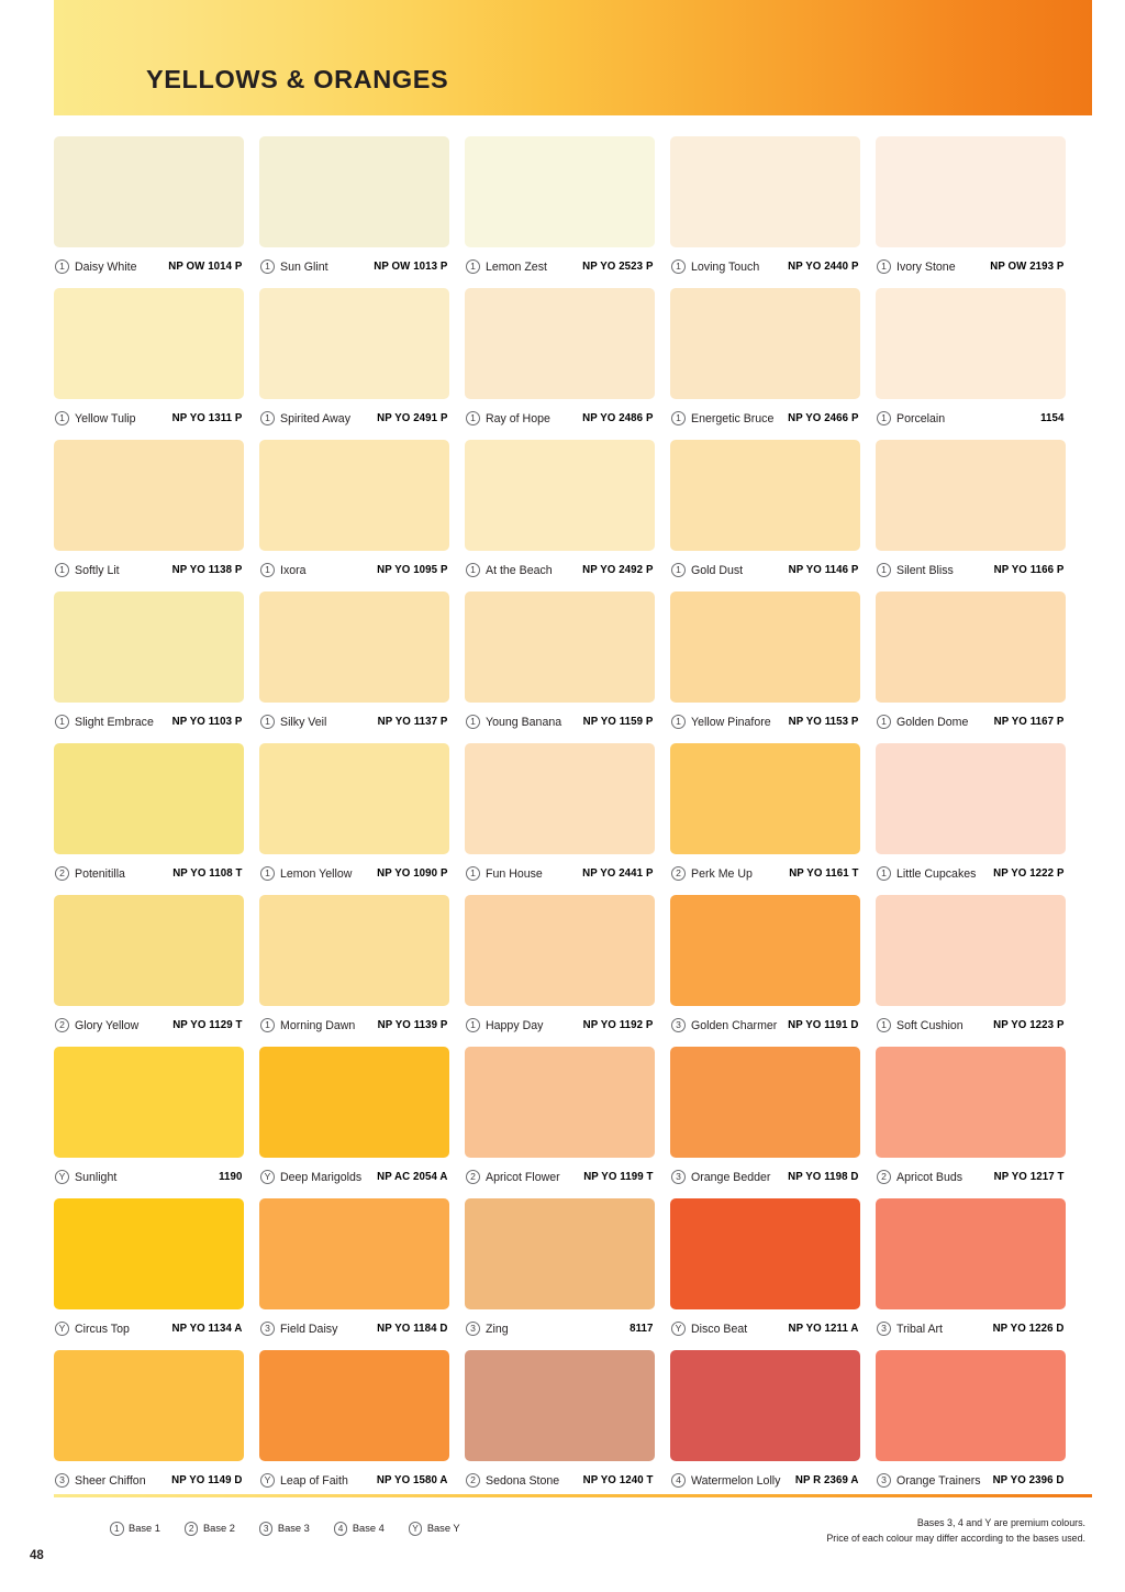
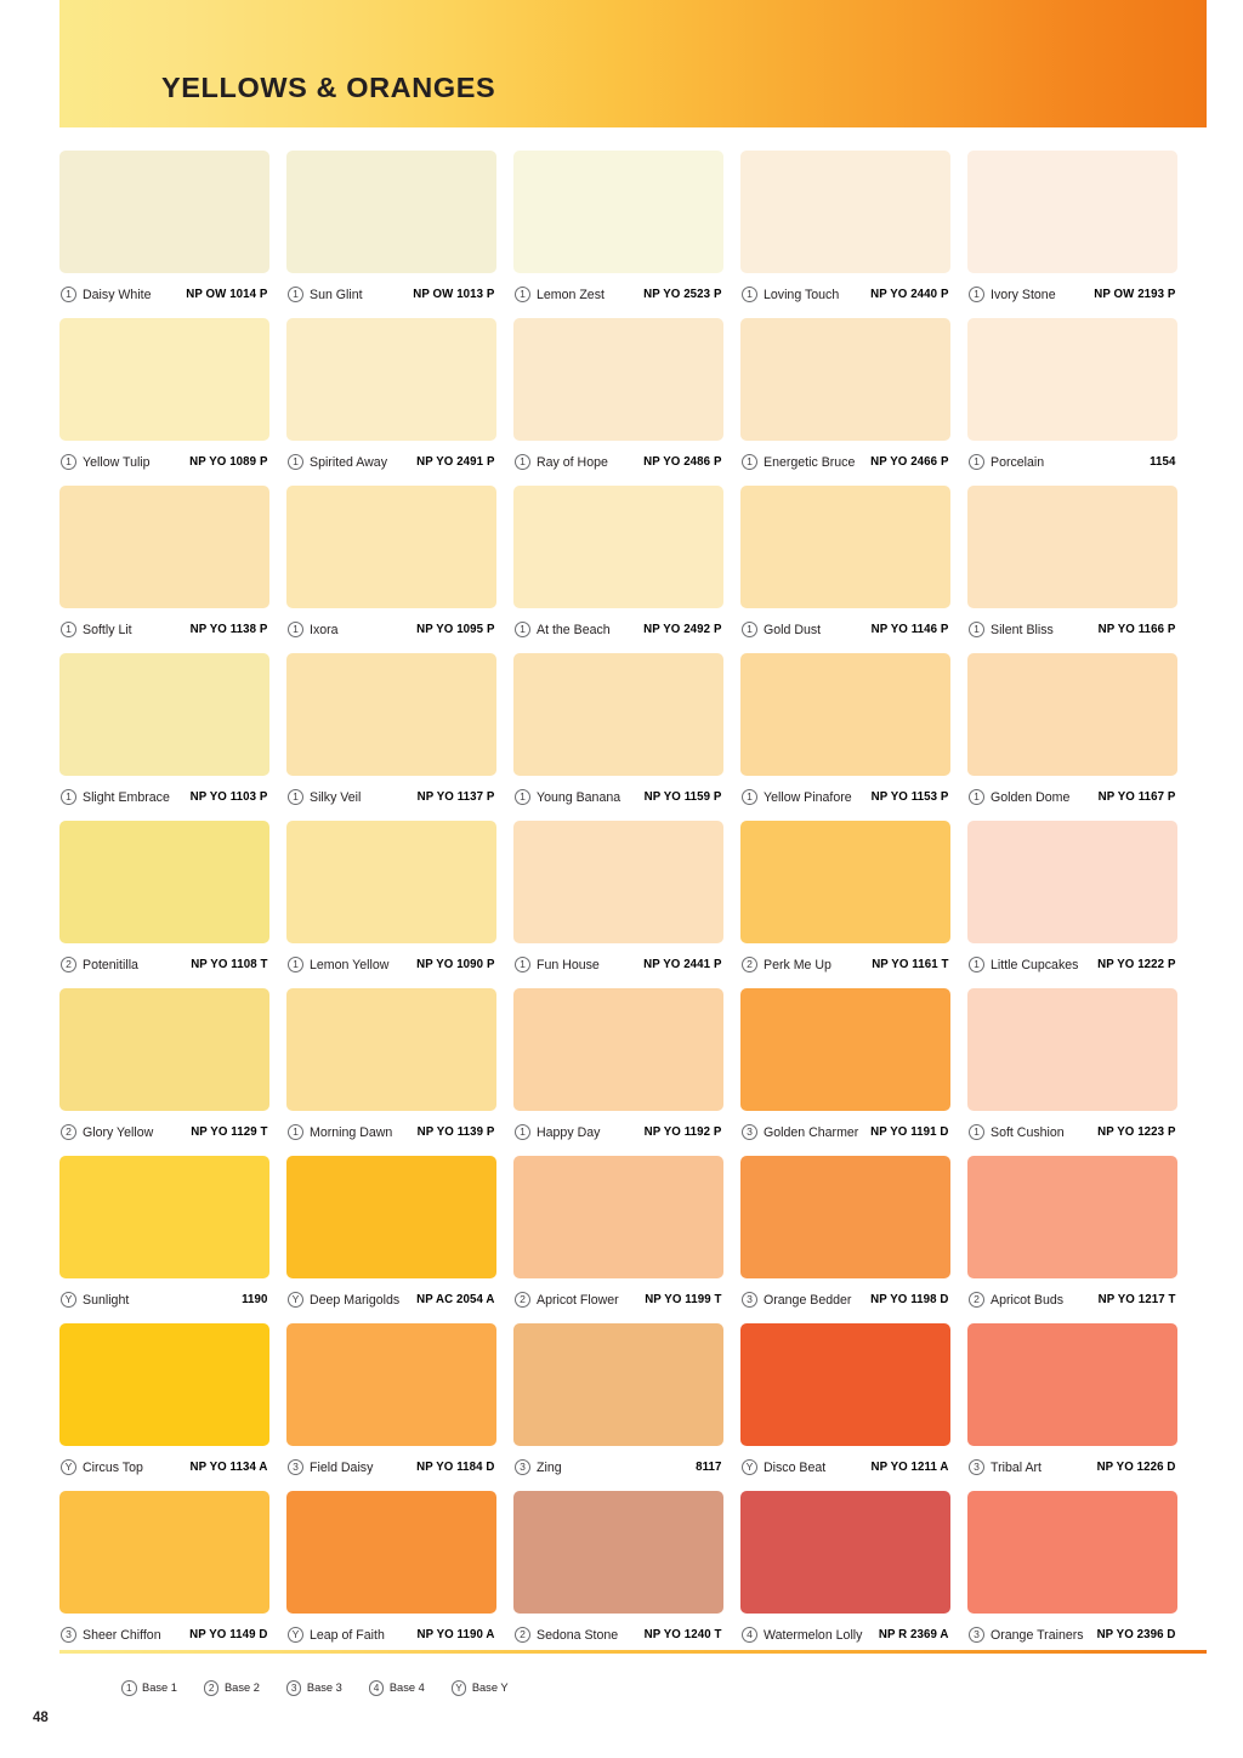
  YELLOWS & ORANGES
  1
  Daisy White
  NP OW 1014 P
  1
  Sun Glint
  NP OW 1013 P
  1
  Lemon Zest
  NP YO 2523 P
  1
  Loving Touch
  NP YO 2440 P
  1
  Ivory Stone
  NP OW 2193 P
  1
  Yellow Tulip
- NP YO 1311 P
+ NP YO 1089 P
  1
  Spirited Away
  NP YO 2491 P
  1
  Ray of Hope
  NP YO 2486 P
  1
  Energetic Bruce
  NP YO 2466 P
  1
  Porcelain
  1154
  1
  Softly Lit
  NP YO 1138 P
  1
  Ixora
  NP YO 1095 P
  1
  At the Beach
  NP YO 2492 P
  1
  Gold Dust
  NP YO 1146 P
  1
  Silent Bliss
  NP YO 1166 P
  1
  Slight Embrace
  NP YO 1103 P
  1
  Silky Veil
  NP YO 1137 P
  1
  Young Banana
  NP YO 1159 P
  1
  Yellow Pinafore
  NP YO 1153 P
  1
  Golden Dome
  NP YO 1167 P
  2
  Potenitilla
  NP YO 1108 T
  1
  Lemon Yellow
  NP YO 1090 P
  1
  Fun House
  NP YO 2441 P
  2
  Perk Me Up
  NP YO 1161 T
  1
  Little Cupcakes
  NP YO 1222 P
  2
  Glory Yellow
  NP YO 1129 T
  1
  Morning Dawn
  NP YO 1139 P
  1
  Happy Day
  NP YO 1192 P
  3
  Golden Charmer
  NP YO 1191 D
  1
  Soft Cushion
  NP YO 1223 P
  Y
  Sunlight
  1190
  Y
  Deep Marigolds
  NP AC 2054 A
  2
  Apricot Flower
  NP YO 1199 T
  3
  Orange Bedder
  NP YO 1198 D
  2
  Apricot Buds
  NP YO 1217 T
  Y
  Circus Top
  NP YO 1134 A
  3
  Field Daisy
  NP YO 1184 D
  3
  Zing
  8117
  Y
  Disco Beat
  NP YO 1211 A
  3
  Tribal Art
  NP YO 1226 D
  3
  Sheer Chiffon
  NP YO 1149 D
  Y
  Leap of Faith
- NP YO 1580 A
+ NP YO 1190 A
  2
  Sedona Stone
  NP YO 1240 T
  4
  Watermelon Lolly
  NP R 2369 A
  3
  Orange Trainers
  NP YO 2396 D
  1
  Base 1
  2
  Base 2
  3
  Base 3
  4
  Base 4
  Y
  Base Y
- Bases 3, 4 and Y are premium colours.
- Price of each colour may differ according to the bases used.
  48
